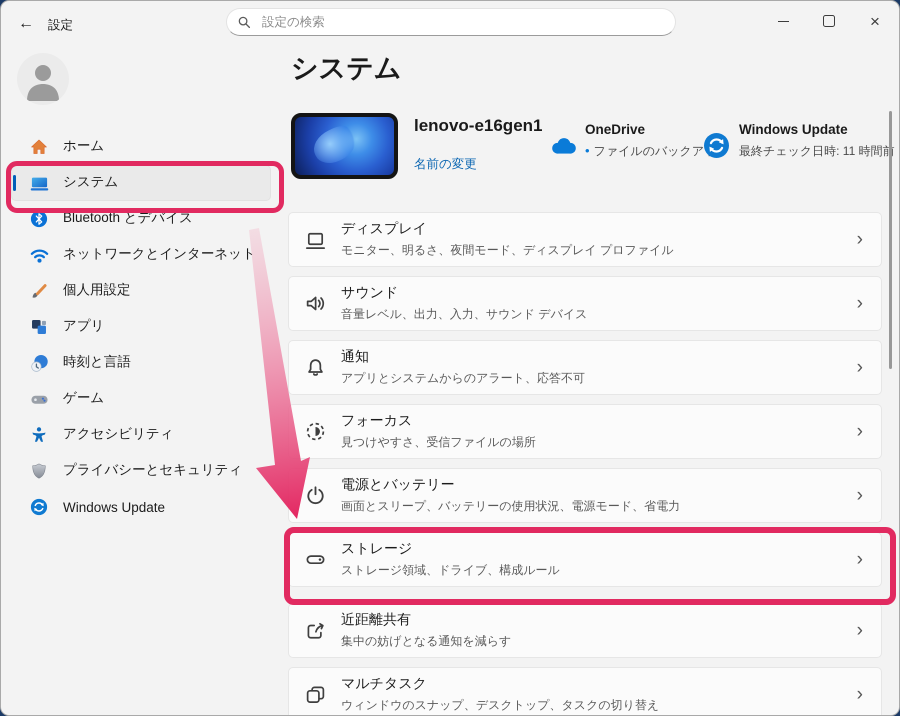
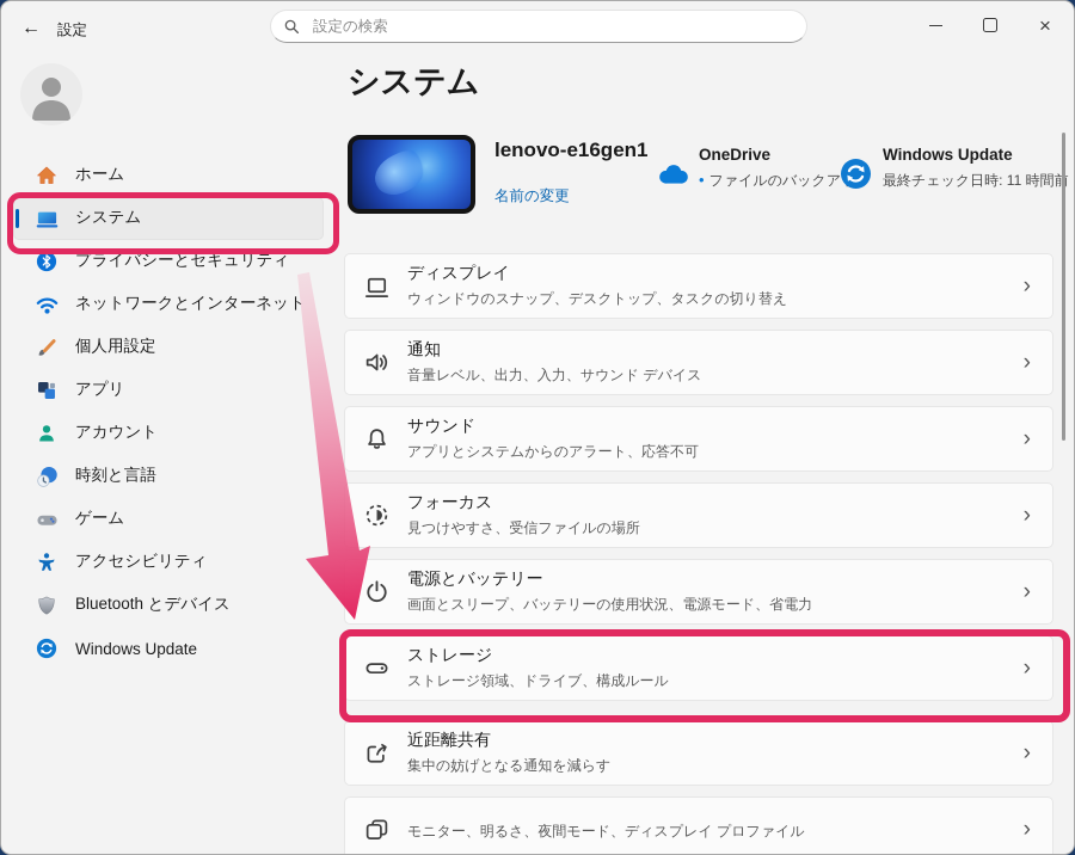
  ←
  設定
  設定の検索
  ×
  ホーム
  システム
- Bluetooth とデバイス
+ プライバシーとセキュリティ
  ネットワークとインターネット
  個人用設定
  アプリ
+ アカウント
  時刻と言語
  ゲーム
  アクセシビリティ
- プライバシーとセキュリティ
+ Bluetooth とデバイス
  Windows Update
  システム
  lenovo-e16gen1
  名前の変更
  OneDrive
  • ファイルのバックア
  Windows Update
  最終チェック日時: 11 時間
  ディスプレイ
- モニター、明るさ、夜間モード、ディスプレイ プロファイル
+ ウィンドウのスナップ、デスクトップ、タスクの切り替え
  ›
- サウンド
+ 通知
  音量レベル、出力、入力、サウンド デバイス
  ›
- 通知
+ サウンド
  アプリとシステムからのアラート、応答不可
  ›
  フォーカス
  見つけやすさ、受信ファイルの場所
  ›
  電源とバッテリー
  画面とスリープ、バッテリーの使用状況、電源モード、省電力
  ›
  ストレージ
  ストレージ領域、ドライブ、構成ルール
  ›
  近距離共有
  集中の妨げとなる通知を減らす
  ›
- マルチタスク
- ウィンドウのスナップ、デスクトップ、タスクの切り替え
+ モニター、明るさ、夜間モード、ディスプレイ プロファイル
  ›
